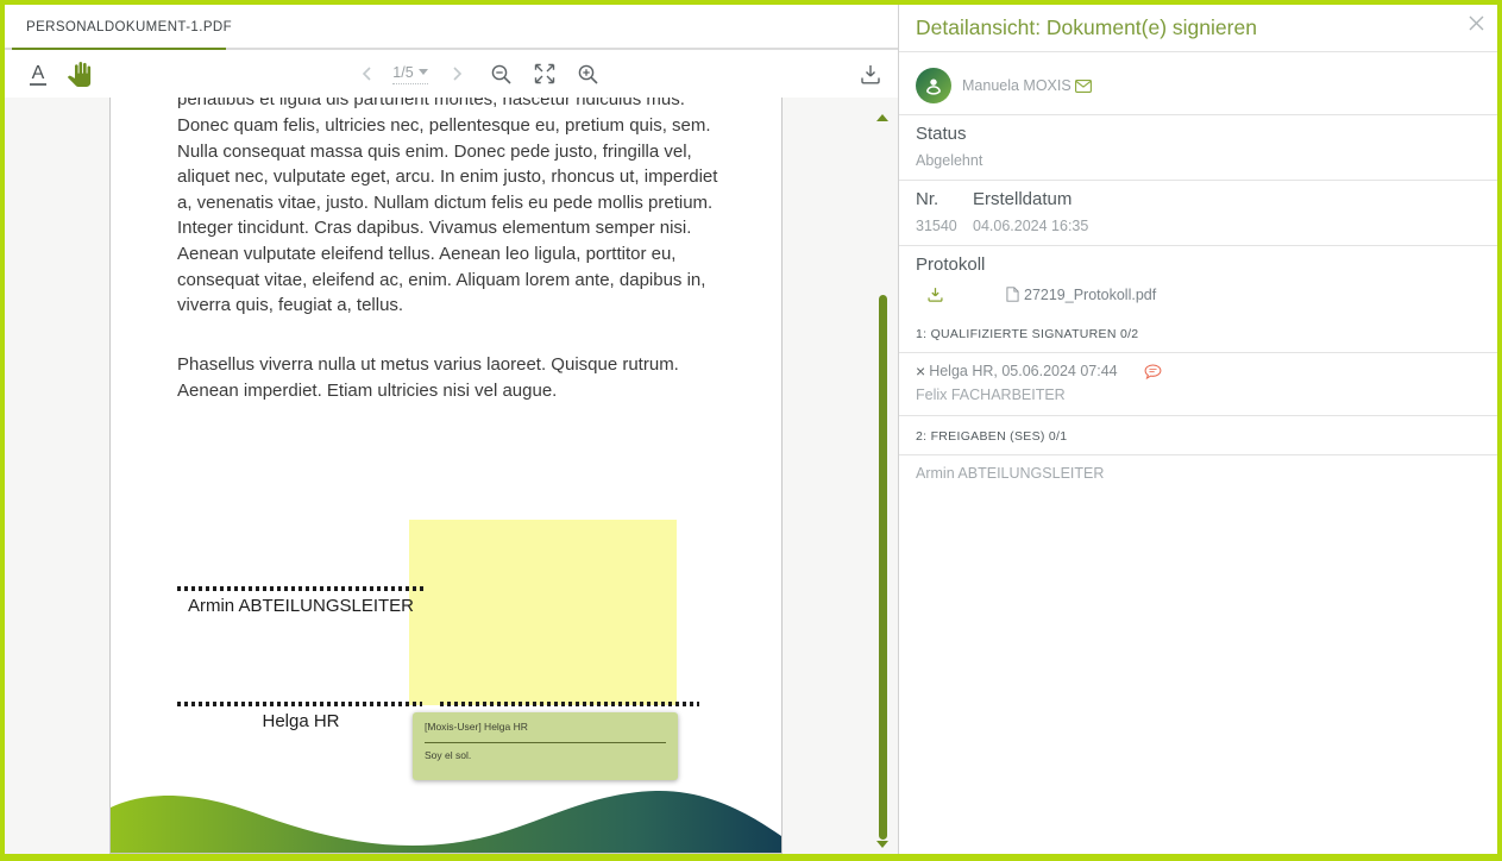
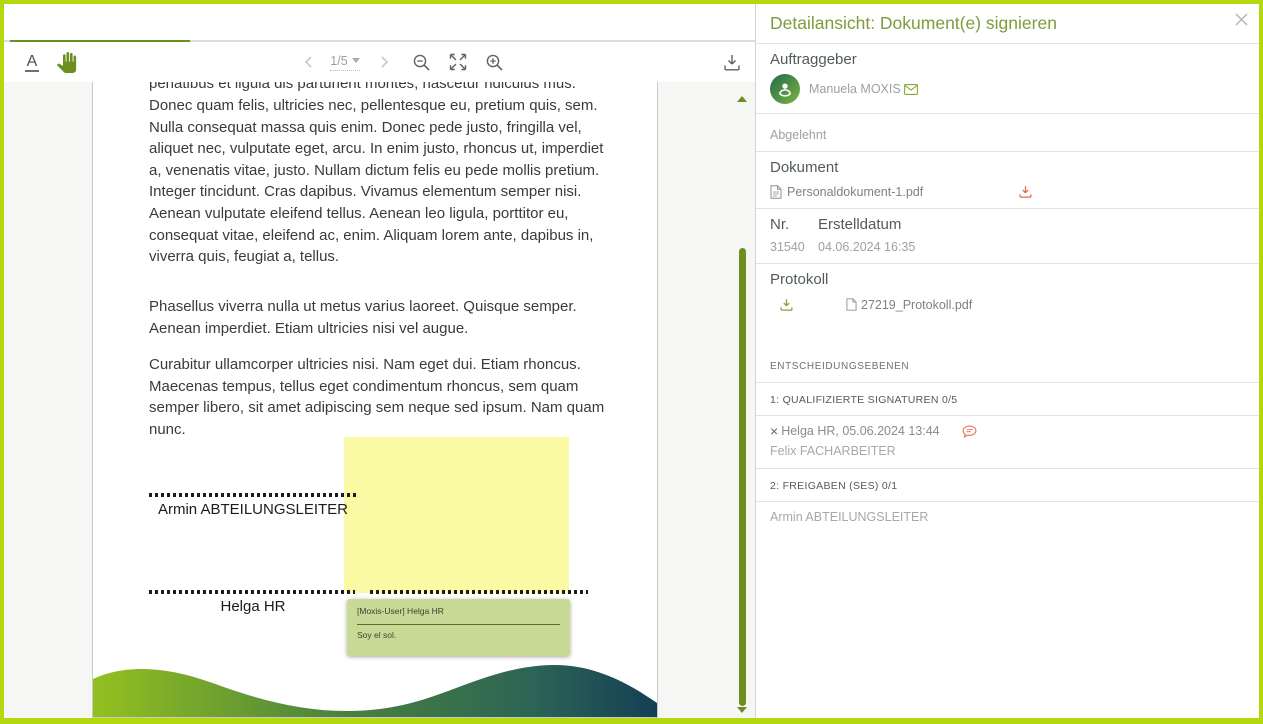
- PERSONALDOKUMENT-1.PDF
  A
  1/5
  penatibus et ligula dis parturient montes, nascetur ridiculus mus.
  Donec quam felis, ultricies nec, pellentesque eu, pretium quis, sem. Nulla consequat massa quis enim. Donec pede justo, fringilla vel, aliquet nec, vulputate eget, arcu. In enim justo, rhoncus ut, imperdiet a, venenatis vitae, justo. Nullam dictum felis eu pede mollis pretium. Integer tincidunt. Cras dapibus. Vivamus elementum semper nisi. Aenean vulputate eleifend tellus. Aenean leo ligula, porttitor eu, consequat vitae, eleifend ac, enim. Aliquam lorem ante, dapibus in, viverra quis, feugiat a, tellus.
- Phasellus viverra nulla ut metus varius laoreet. Quisque rutrum. Aenean imperdiet. Etiam ultricies nisi vel augue.
+ Phasellus viverra nulla ut metus varius laoreet. Quisque semper. Aenean imperdiet. Etiam ultricies nisi vel augue.
+ Curabitur ullamcorper ultricies nisi. Nam eget dui. Etiam rhoncus. Maecenas tempus, tellus eget condimentum rhoncus, sem quam semper libero, sit amet adipiscing sem neque sed ipsum. Nam quam nunc.
  Armin ABTEILUNGSLEITER
  Helga HR
  [Moxis-User] Helga HR
  Soy el sol.
  Detailansicht: Dokument(e) signieren
+ Auftraggeber
  Manuela MOXIS
- Status
  Abgelehnt
+ Dokument
+ Personaldokument-1.pdf
  Nr.
  Erstelldatum
  31540
  04.06.2024 16:35
  Protokoll
  27219_Protokoll.pdf
+ ENTSCHEIDUNGSEBENEN
- 1: QUALIFIZIERTE SIGNATUREN 0/2
+ 1: QUALIFIZIERTE SIGNATUREN 0/5
  ×
- Helga HR, 05.06.2024 07:44
+ Helga HR, 05.06.2024 13:44
  Felix FACHARBEITER
  2: FREIGABEN (SES) 0/1
  Armin ABTEILUNGSLEITER
